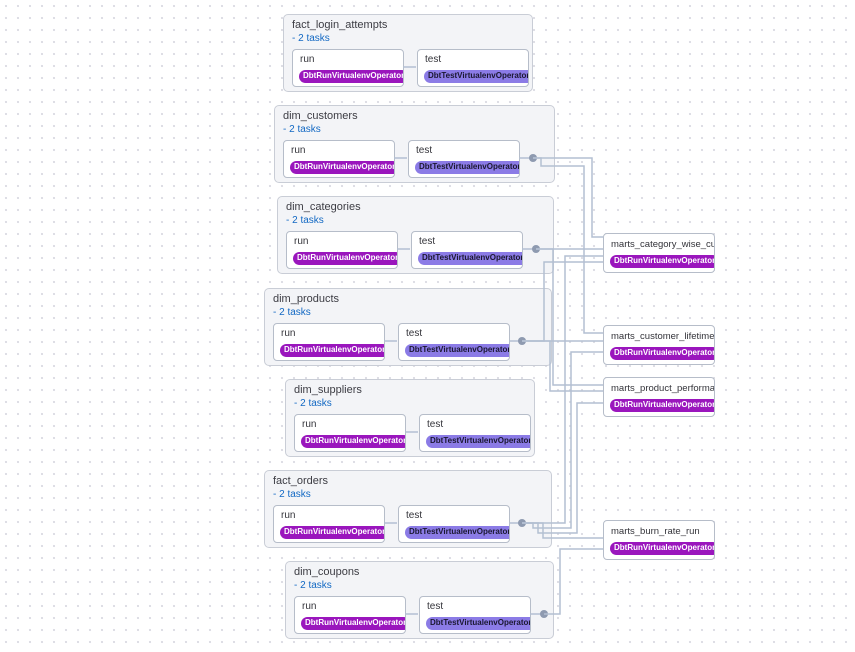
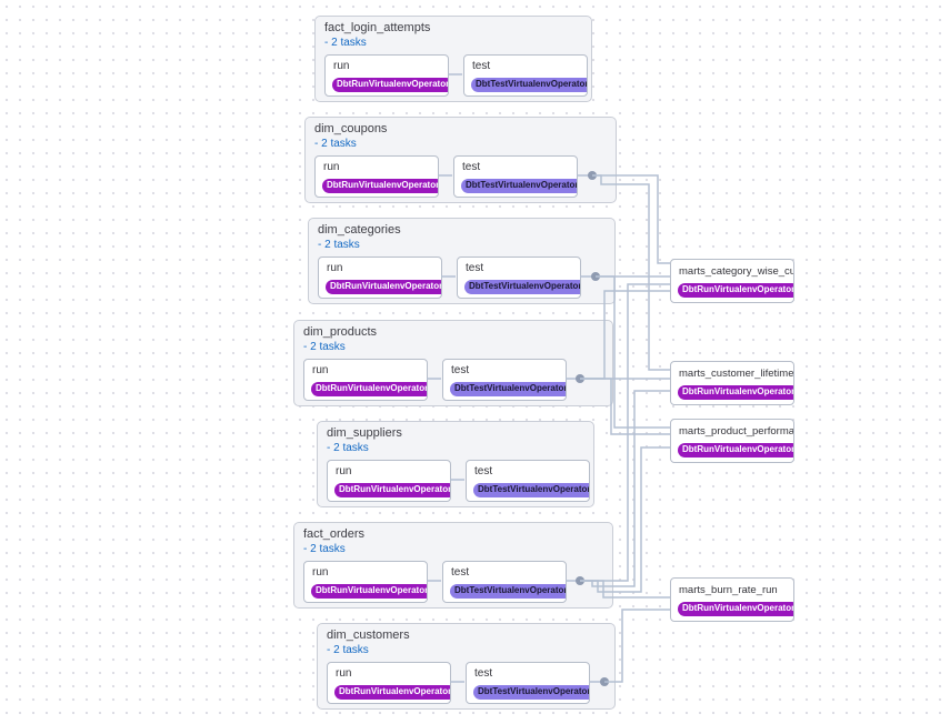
  fact_login_attempts
  - 2 tasks
  run
  DbtRunVirtualenvOperator
  test
  DbtTestVirtualenvOperator
- dim_customers
+ dim_coupons
  - 2 tasks
  run
  DbtRunVirtualenvOperator
  test
  DbtTestVirtualenvOperator
  dim_categories
  - 2 tasks
  run
  DbtRunVirtualenvOperator
  test
  DbtTestVirtualenvOperator
  dim_products
  - 2 tasks
  run
  DbtRunVirtualenvOperator
  test
  DbtTestVirtualenvOperator
  dim_suppliers
  - 2 tasks
  run
  DbtRunVirtualenvOperator
  test
  DbtTestVirtualenvOperator
  fact_orders
  - 2 tasks
  run
  DbtRunVirtualenvOperator
  test
  DbtTestVirtualenvOperator
- dim_coupons
+ dim_customers
  - 2 tasks
  run
  DbtRunVirtualenvOperator
  test
  DbtTestVirtualenvOperator
  marts_category_wise_cu
  DbtRunVirtualenvOperator
  marts_customer_lifetime
  DbtRunVirtualenvOperator
  marts_product_performa
  DbtRunVirtualenvOperator
  marts_burn_rate_run
  DbtRunVirtualenvOperator
